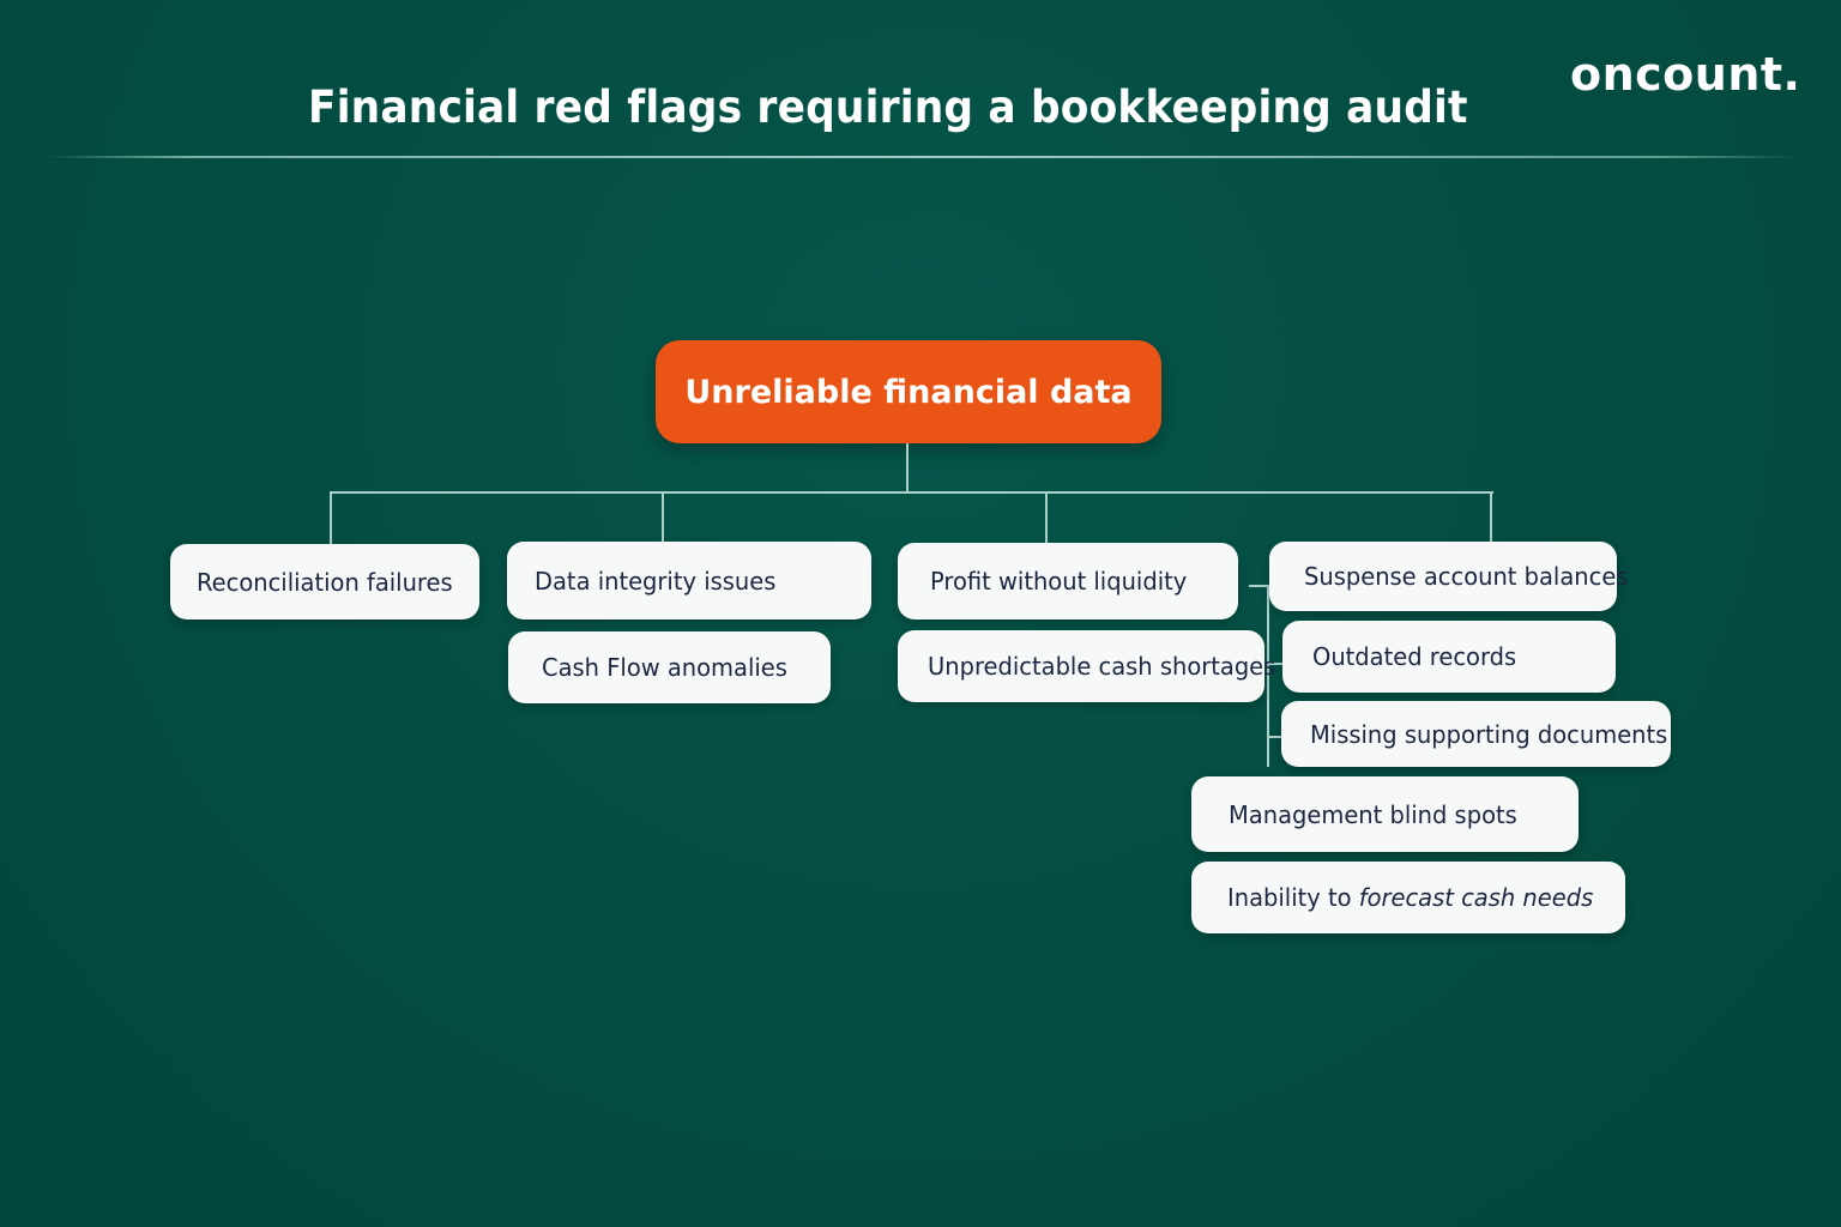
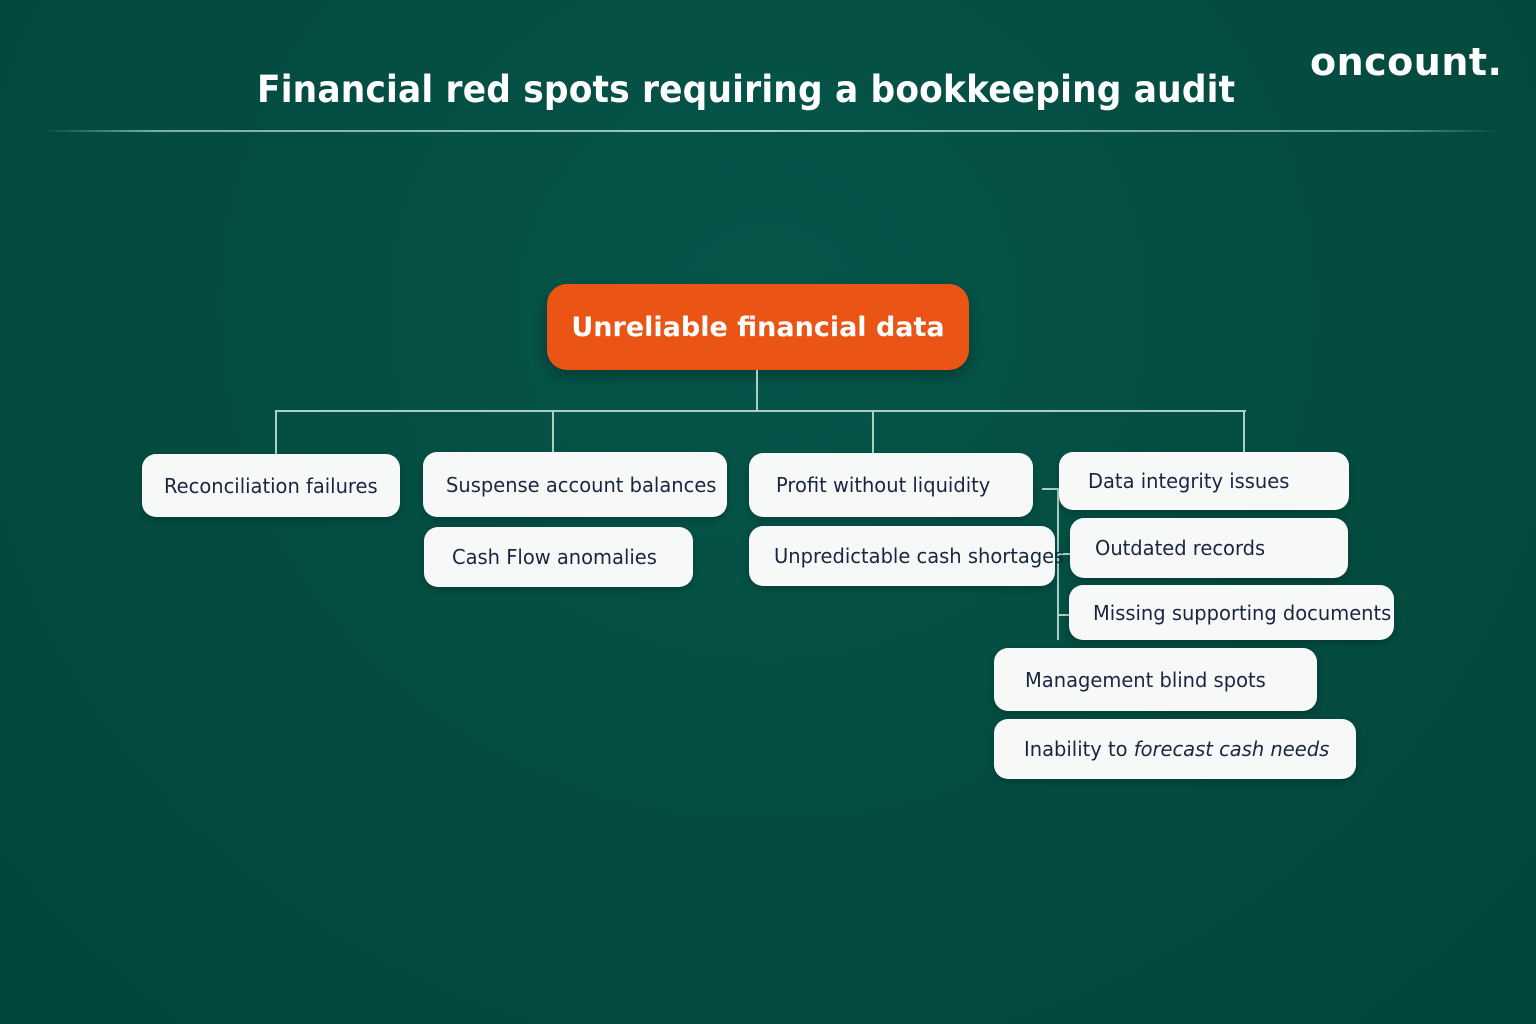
- Financial red flags requiring a bookkeeping audit
+ Financial red spots requiring a bookkeeping audit
  oncount.
  Unreliable financial data
  Reconciliation failures
- Data integrity issues
+ Suspense account balances
  Cash Flow anomalies
  Profit without liquidity
  Unpredictable cash shortages
- Suspense account balances
+ Data integrity issues
  Outdated records
  Missing supporting documents
  Management blind spots
  Inability to forecast cash needs
